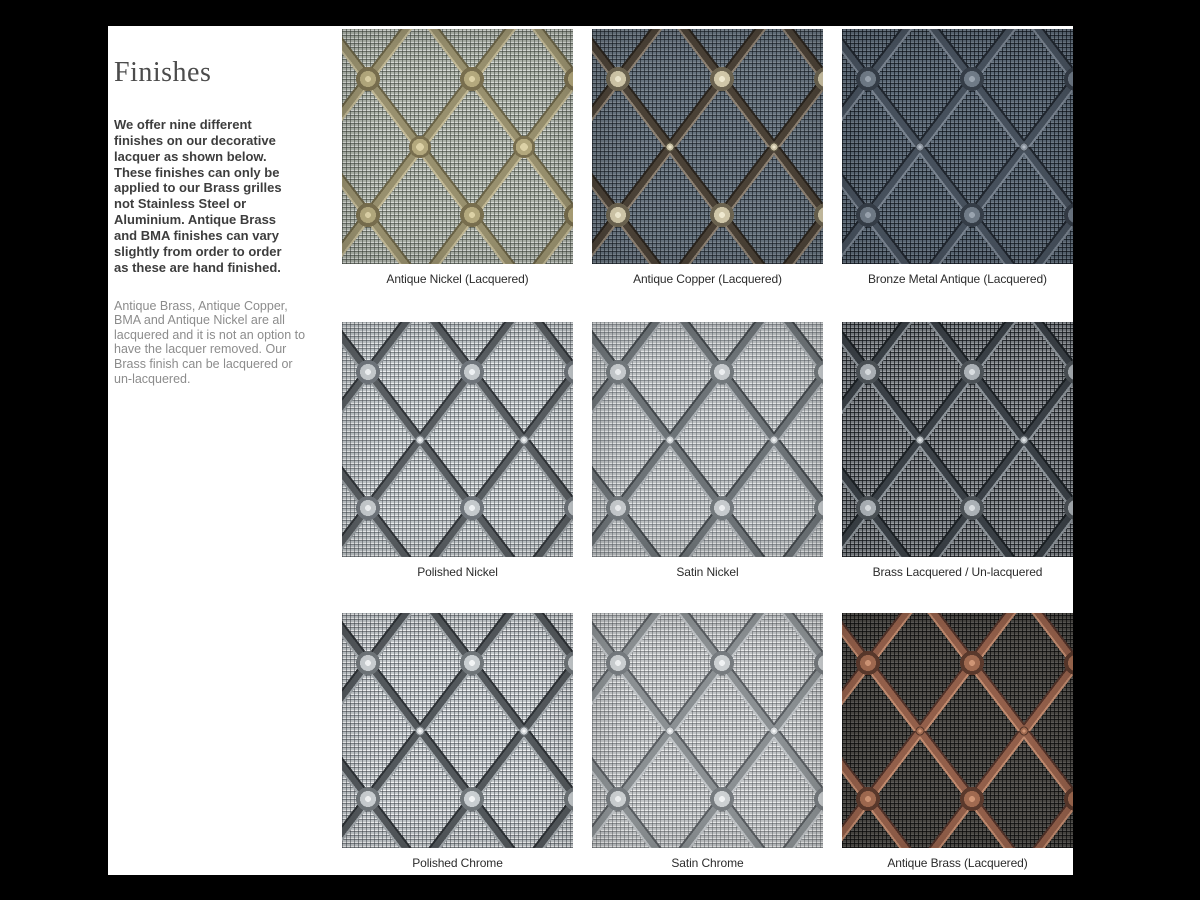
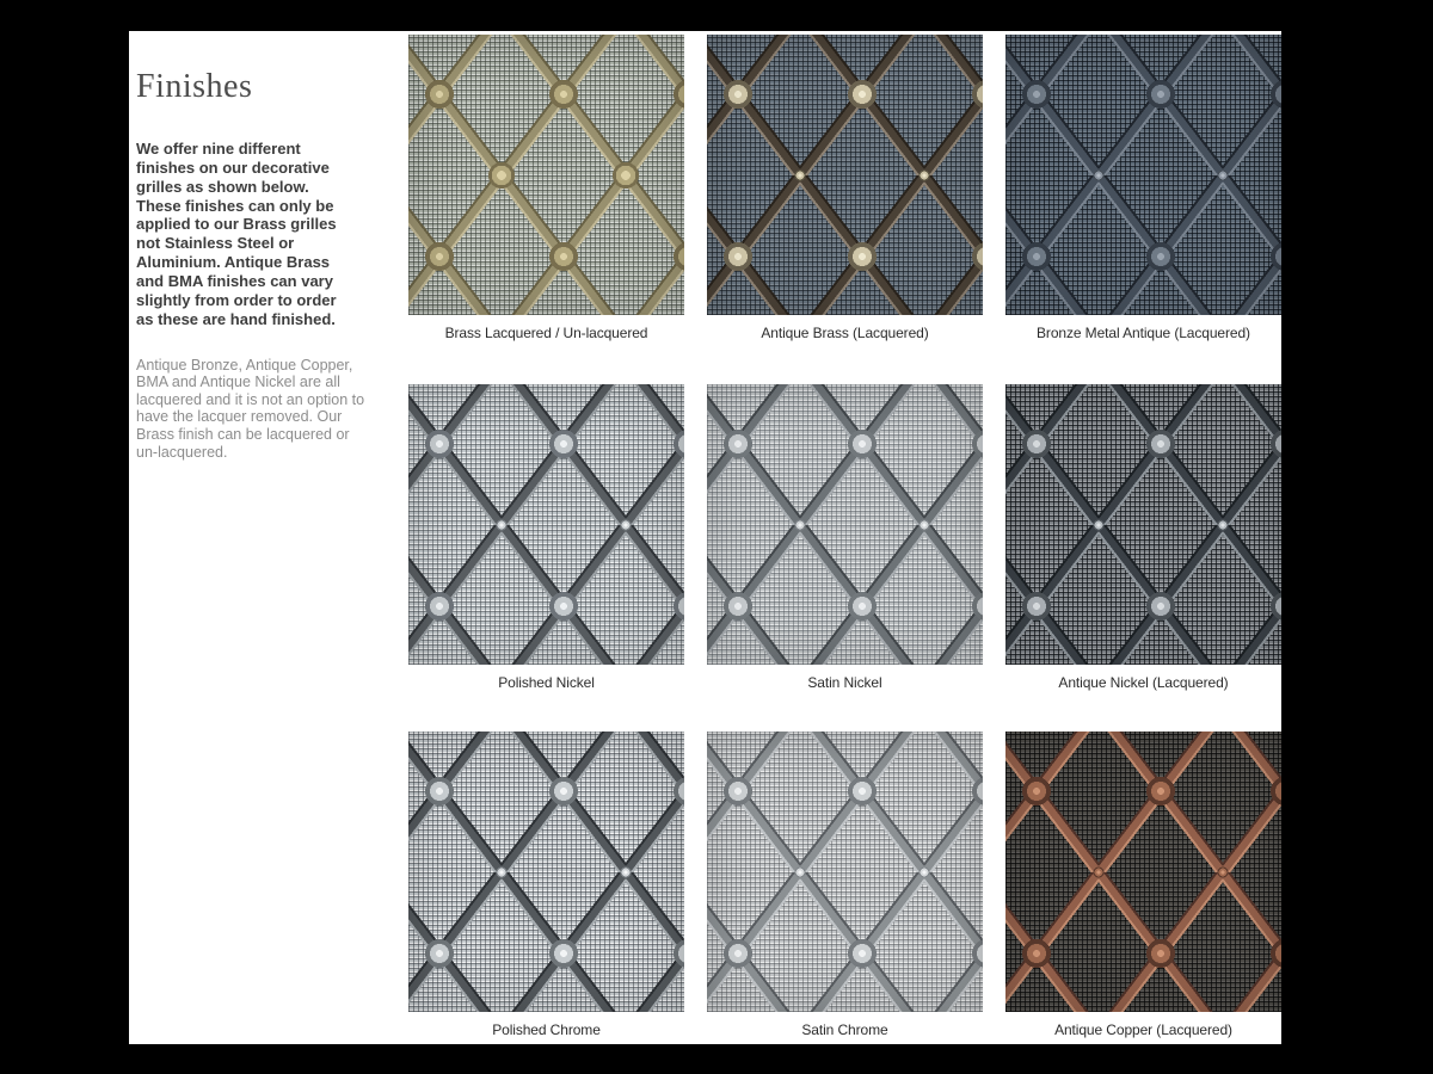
  Finishes
- We offer nine different finishes on our decorative lacquer as shown below. These finishes can only be applied to our Brass grilles not Stainless Steel or Aluminium. Antique Brass and BMA finishes can vary slightly from order to order as these are hand finished.
+ We offer nine different finishes on our decorative grilles as shown below. These finishes can only be applied to our Brass grilles not Stainless Steel or Aluminium. Antique Brass and BMA finishes can vary slightly from order to order as these are hand finished.
- Antique Brass, Antique Copper, BMA and Antique Nickel are all lacquered and it is not an option to have the lacquer removed. Our Brass finish can be lacquered or un-lacquered.
+ Antique Bronze, Antique Copper, BMA and Antique Nickel are all lacquered and it is not an option to have the lacquer removed. Our Brass finish can be lacquered or un-lacquered.
- Antique Nickel (Lacquered)
+ Brass Lacquered / Un-lacquered
- Antique Copper (Lacquered)
+ Antique Brass (Lacquered)
  Bronze Metal Antique (Lacquered)
  Polished Nickel
  Satin Nickel
- Brass Lacquered / Un-lacquered
+ Antique Nickel (Lacquered)
  Polished Chrome
  Satin Chrome
- Antique Brass (Lacquered)
+ Antique Copper (Lacquered)
